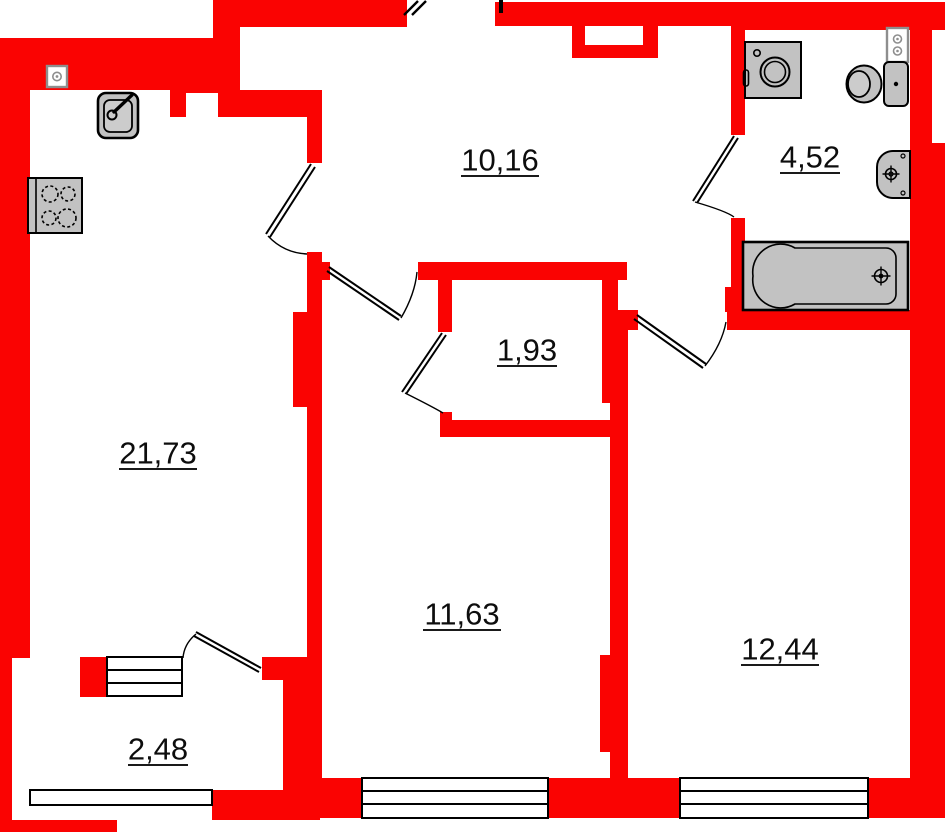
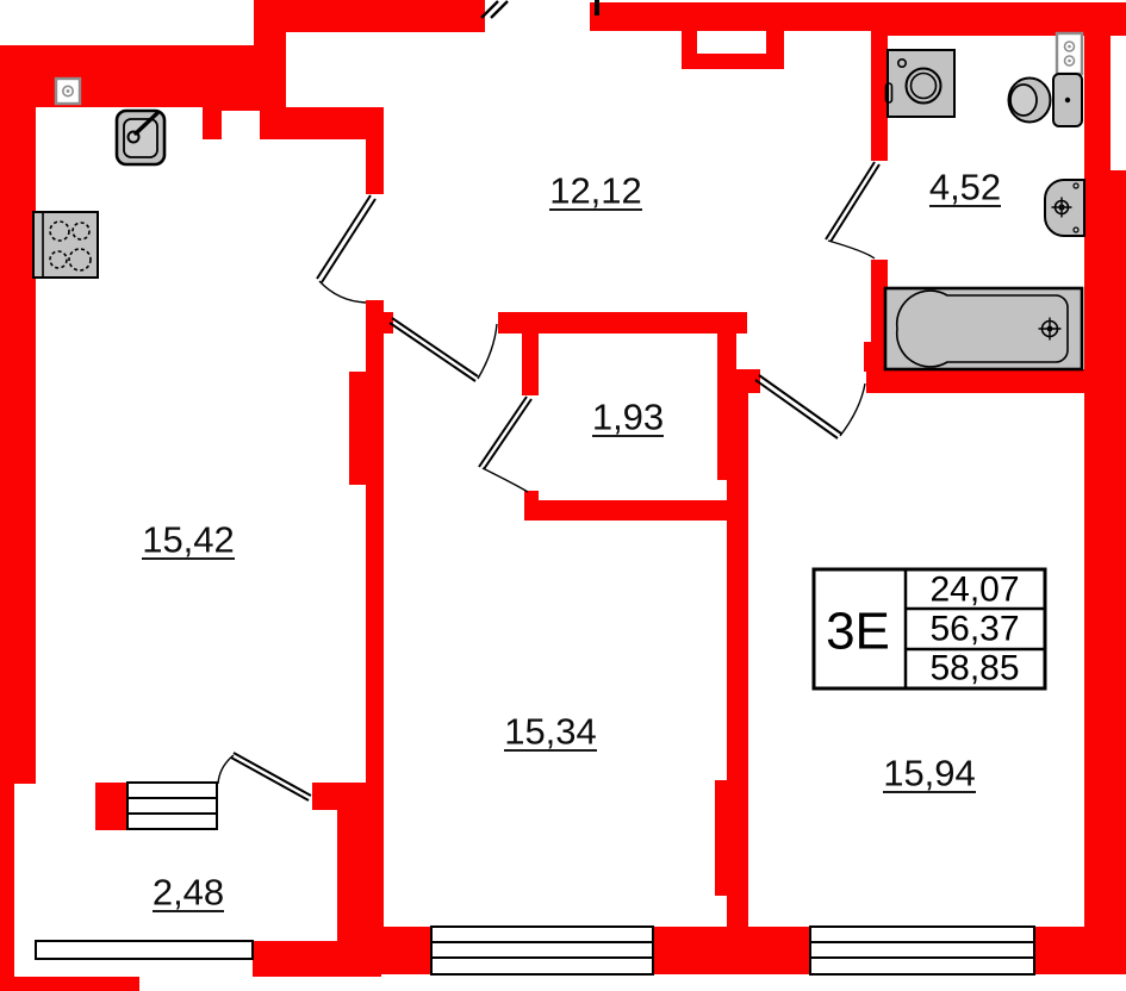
- 10,16
+ 12,12
  4,52
  1,93
- 21,73
+ 15,42
- 11,63
+ 15,34
- 12,44
+ 15,94
  2,48
+ 3Е
+ 24,07
+ 56,37
+ 58,85
